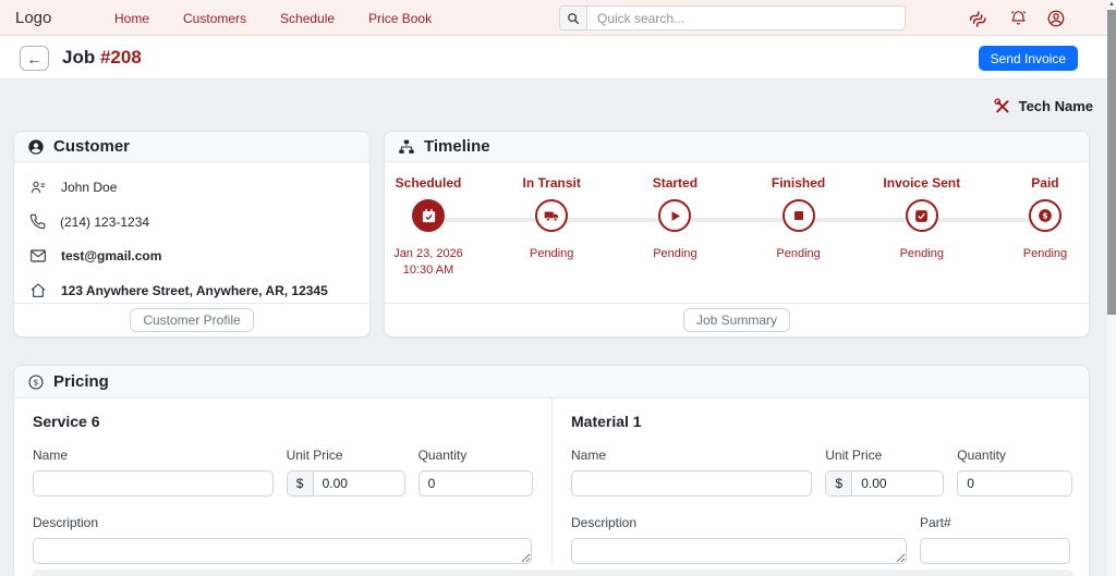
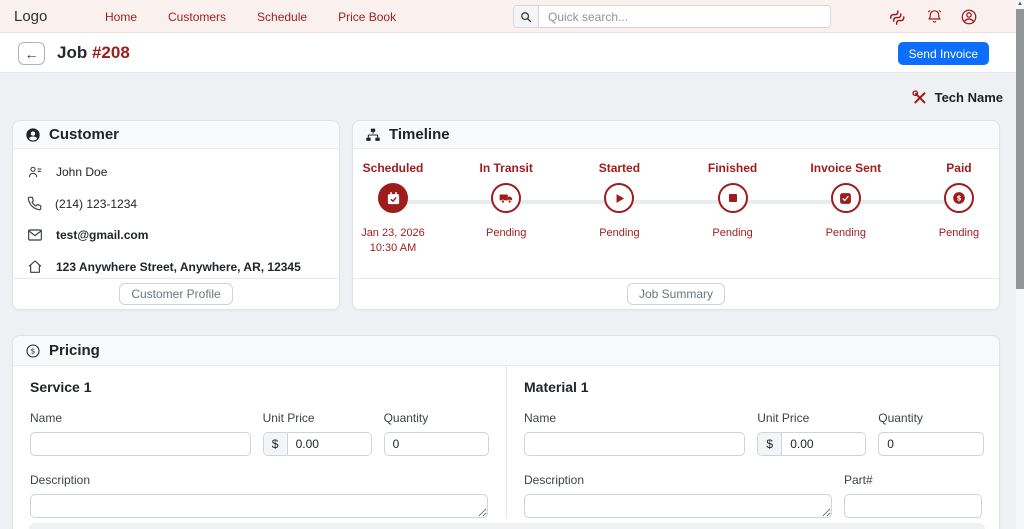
  Logo
  Home
  Customers
  Schedule
  Price Book
  Quick search...
  ←
  Job #208
  Send Invoice
  Tech Name
  Customer
  John Doe
  (214) 123-1234
  test@gmail.com
  123 Anywhere Street, Anywhere, AR, 12345
  Customer Profile
  Timeline
  Scheduled
  Jan 23, 2026
  10:30 AM
  In Transit
  Pending
  Started
  Pending
  Finished
  Pending
  Invoice Sent
  Pending
  Paid
  $
  Pending
  Job Summary
  $
  Pricing
- Service 6
+ Service 1
  Name
  Unit Price
  $
  0.00
  Quantity
  0
  Description
  Material 1
  Name
  Unit Price
  $
  0.00
  Quantity
  0
  Description
  Part#
